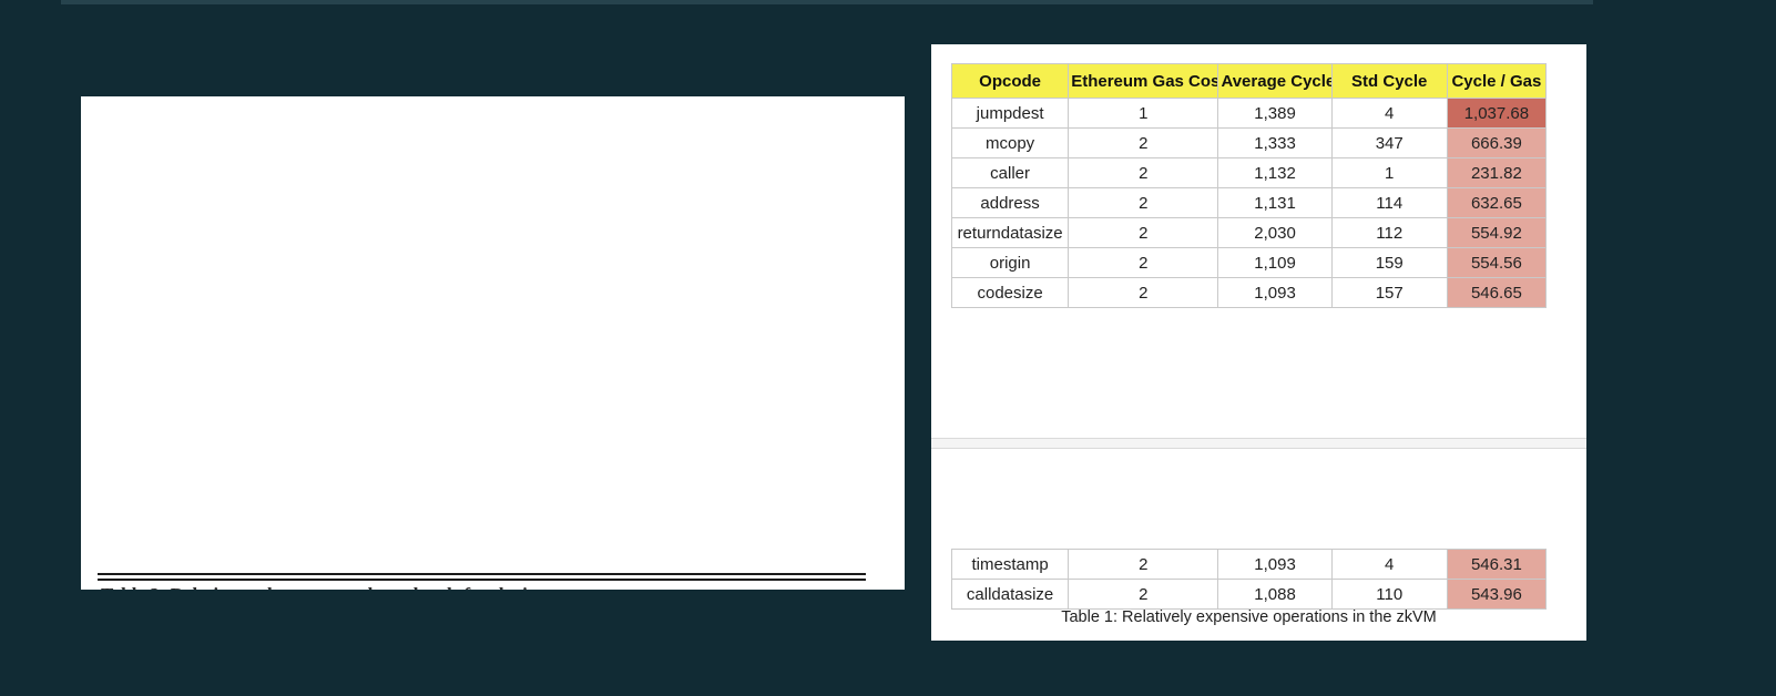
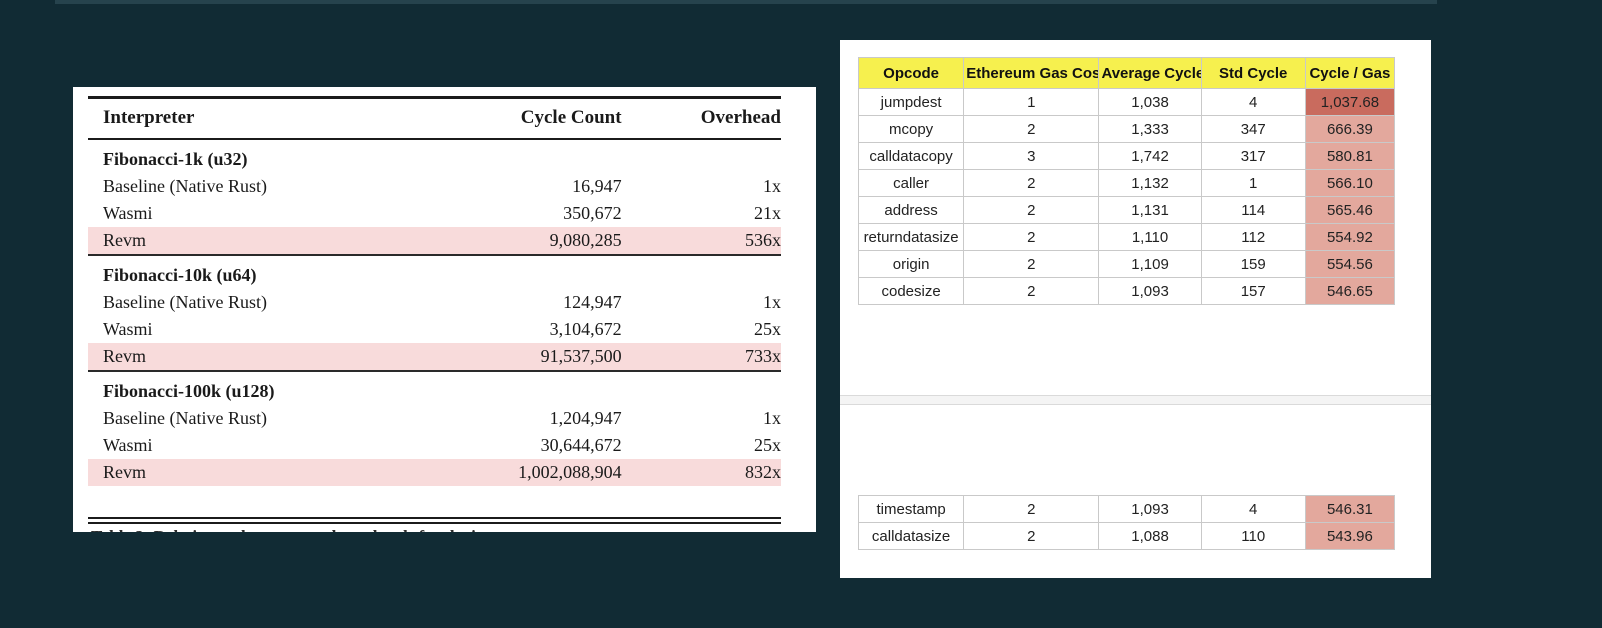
+ Interpreter	Cycle Count	Overhead
+ Fibonacci-1k (u32)
+ Baseline (Native Rust)	16,947	1x
+ Wasmi	350,672	21x
+ Revm	9,080,285	536x
+ Fibonacci-10k (u64)
+ Baseline (Native Rust)	124,947	1x
+ Wasmi	3,104,672	25x
+ Revm	91,537,500	733x
+ Fibonacci-100k (u128)
+ Baseline (Native Rust)	1,204,947	1x
+ Wasmi	30,644,672	25x
+ Revm	1,002,088,904	832x
  Opcode	Ethereum Gas Cos	Average Cycle	Std Cycle	Cycle / Gas
- jumpdest	1	1,389	4	1,037.68
+ jumpdest	1	1,038	4	1,037.68
  mcopy	2	1,333	347	666.39
+ calldatacopy	3	1,742	317	580.81
- caller	2	1,132	1	231.82
+ caller	2	1,132	1	566.10
- address	2	1,131	114	632.65
+ address	2	1,131	114	565.46
- returndatasize	2	2,030	112	554.92
+ returndatasize	2	1,110	112	554.92
  origin	2	1,109	159	554.56
  codesize	2	1,093	157	546.65
  timestamp	2	1,093	4	546.31
  calldatasize	2	1,088	110	543.96
- Table 1: Relatively expensive operations in the zkVM
